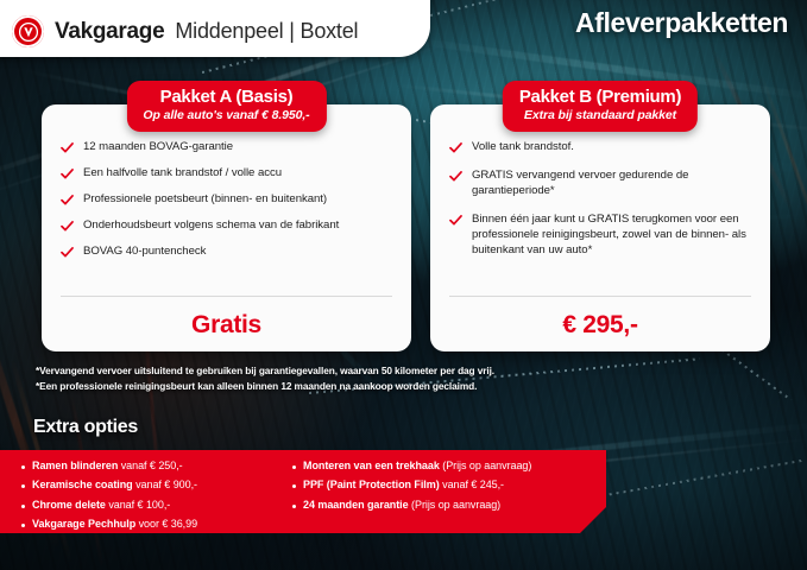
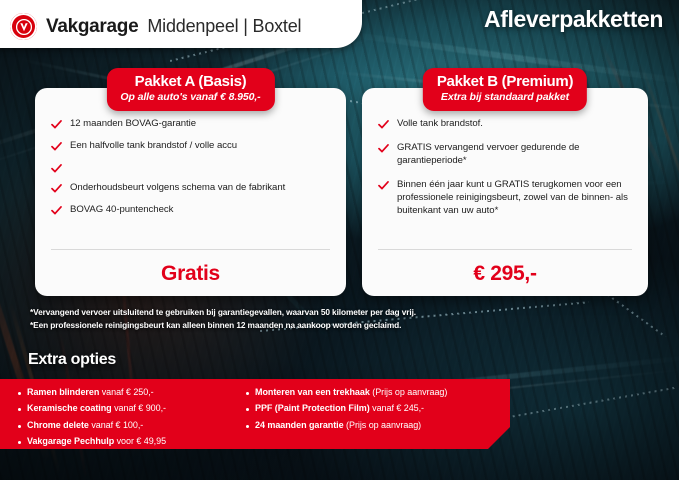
  Vakgarage
  Middenpeel | Boxtel
  Afleverpakketten
  Pakket A (Basis)
  Op alle auto's vanaf € 8.950,-
  12 maanden BOVAG-garantie
  Een halfvolle tank brandstof / volle accu
- Professionele poetsbeurt (binnen- en buitenkant)
  Onderhoudsbeurt volgens schema van de fabrikant
  BOVAG 40-puntencheck
  Gratis
  Pakket B (Premium)
  Extra bij standaard pakket
  Volle tank brandstof.
  GRATIS vervangend vervoer gedurende de garantieperiode*
  Binnen één jaar kunt u GRATIS terugkomen voor een professionele reinigingsbeurt, zowel van de binnen- als buitenkant van uw auto*
  € 295,-
  *Vervangend vervoer uitsluitend te gebruiken bij garantiegevallen, waarvan 50 kilometer per dag vrij.
  *Een professionele reinigingsbeurt kan alleen binnen 12 maanden na aankoop worden geclaimd.
  Extra opties
  Ramen blinderen vanaf € 250,-
  Keramische coating vanaf € 900,-
  Chrome delete vanaf € 100,-
- Vakgarage Pechhulp voor € 36,99
+ Vakgarage Pechhulp voor € 49,95
  Monteren van een trekhaak (Prijs op aanvraag)
  PPF (Paint Protection Film) vanaf € 245,-
  24 maanden garantie (Prijs op aanvraag)
